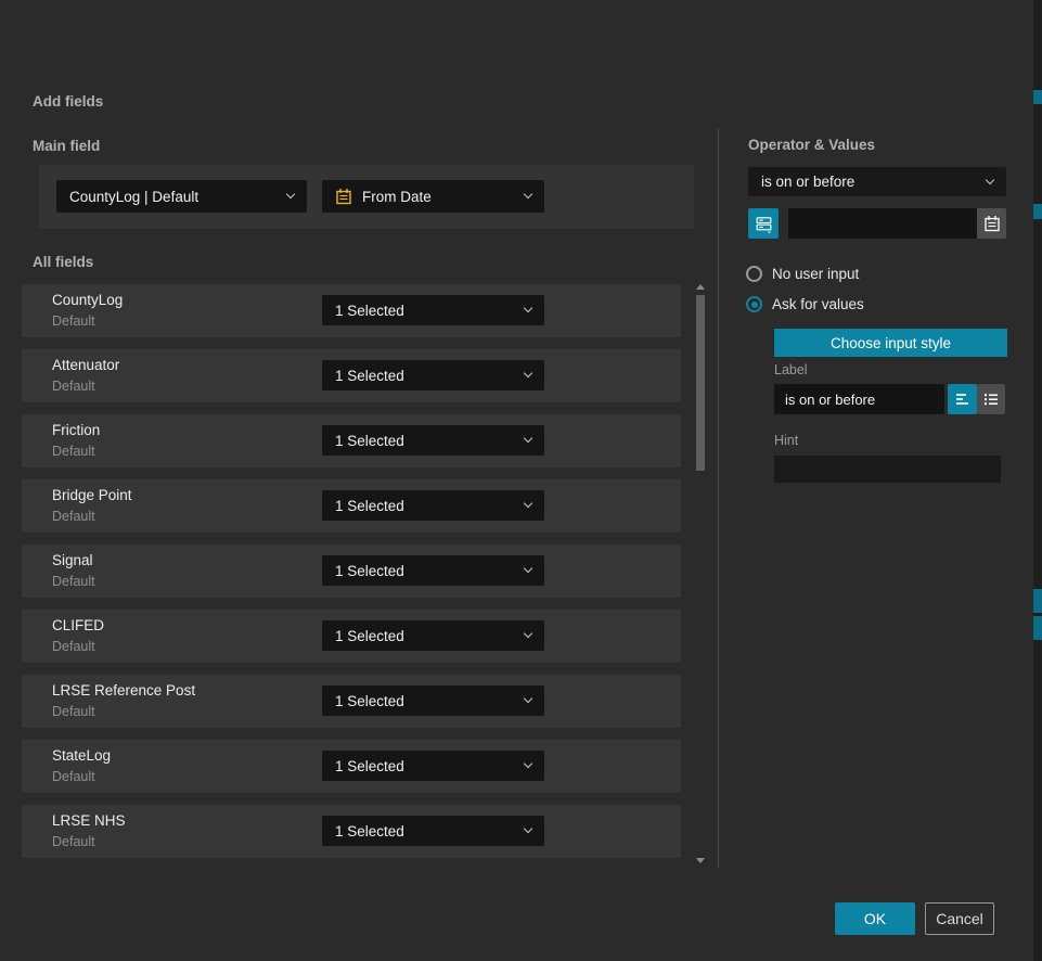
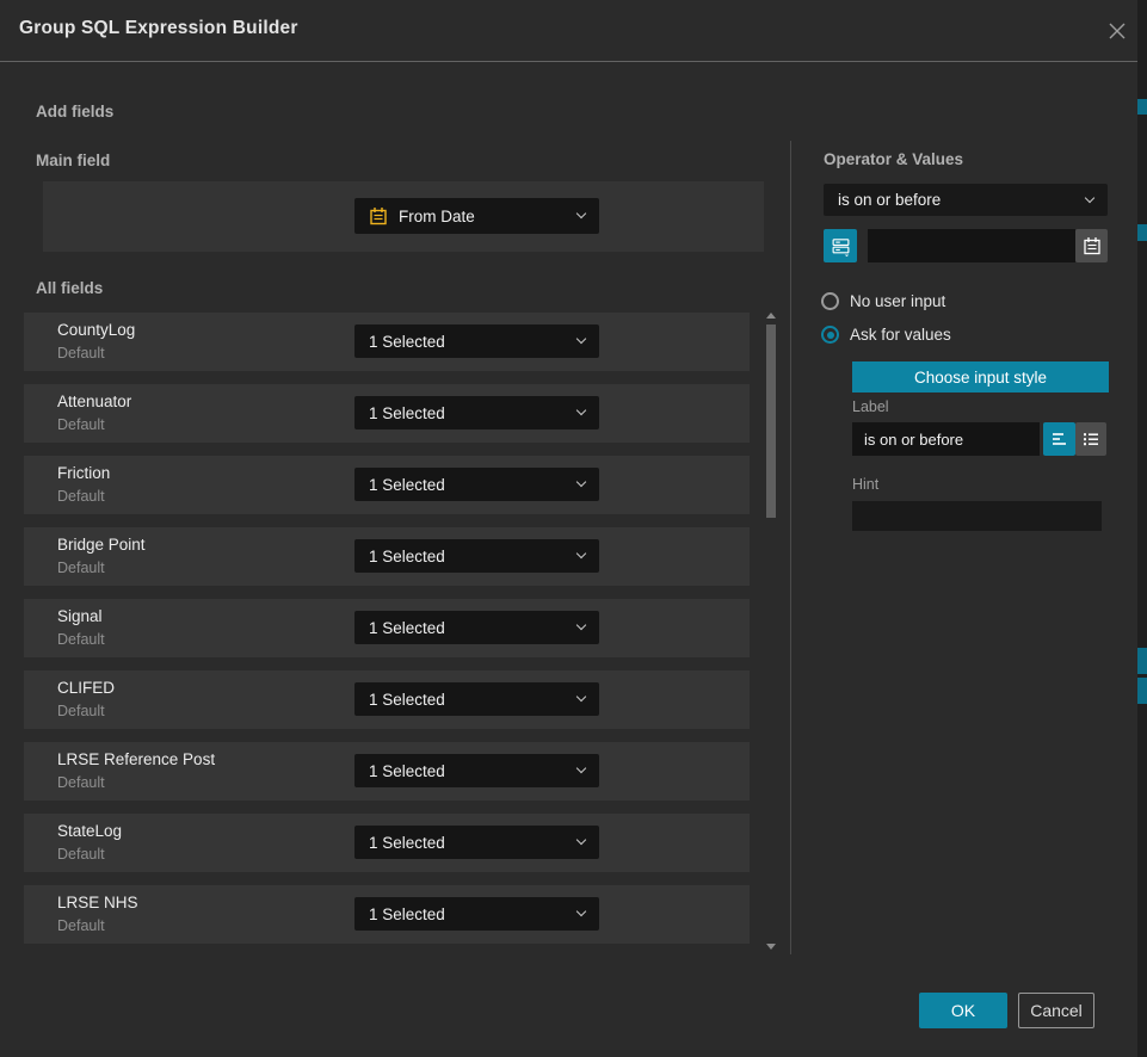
+ Group SQL Expression Builder
  Add fields
  Main field
- CountyLog | Default
  From Date
  All fields
  CountyLog
  Default
  1 Selected
  Attenuator
  Default
  1 Selected
  Friction
  Default
  1 Selected
  Bridge Point
  Default
  1 Selected
  Signal
  Default
  1 Selected
  CLIFED
  Default
  1 Selected
  LRSE Reference Post
  Default
  1 Selected
  StateLog
  Default
  1 Selected
  LRSE NHS
  Default
  1 Selected
  Operator & Values
  is on or before
  No user input
  Ask for values
  Choose input style
  Label
  is on or before
  Hint
  OK
  Cancel
